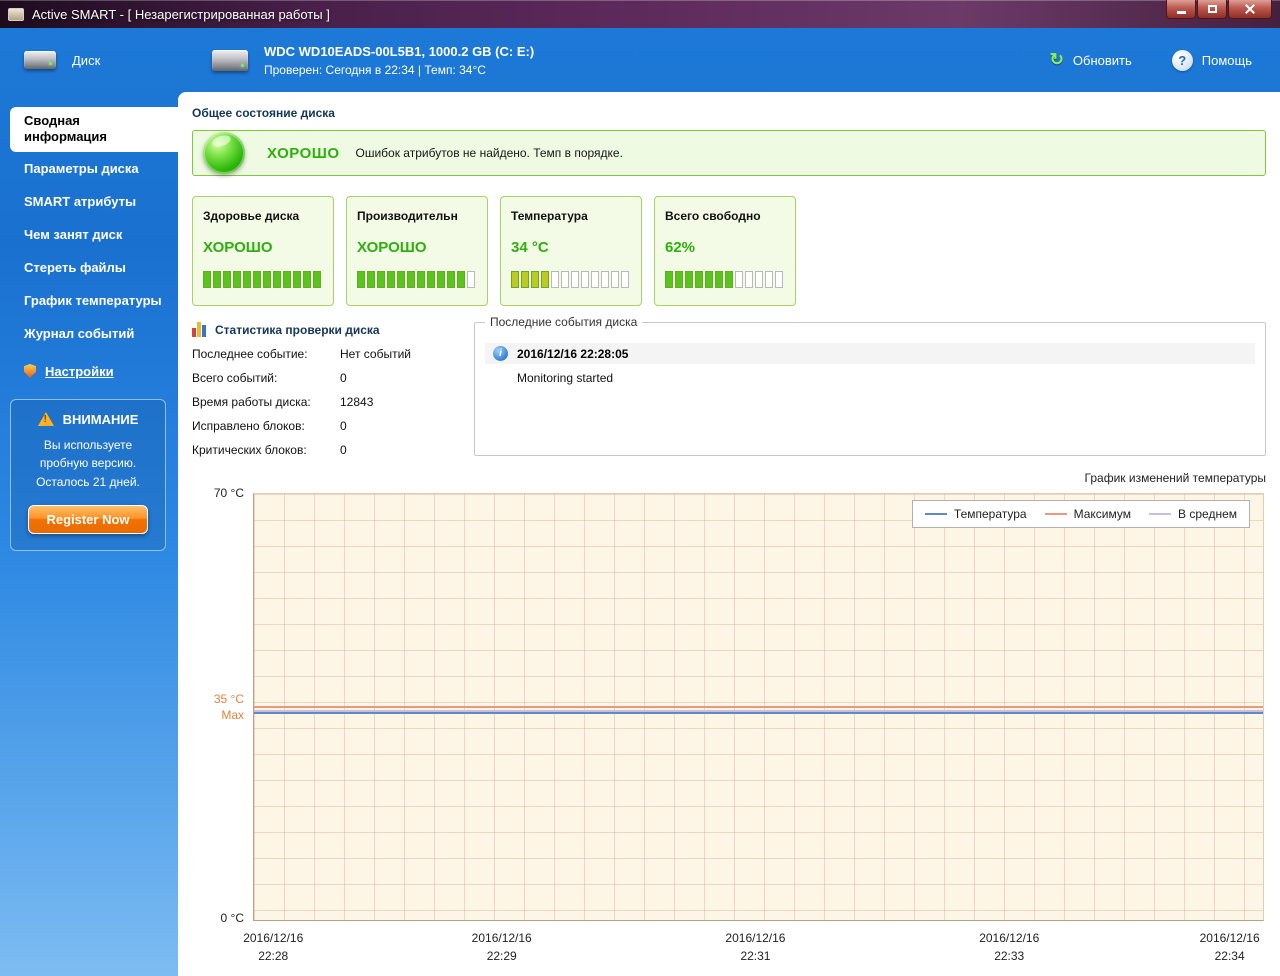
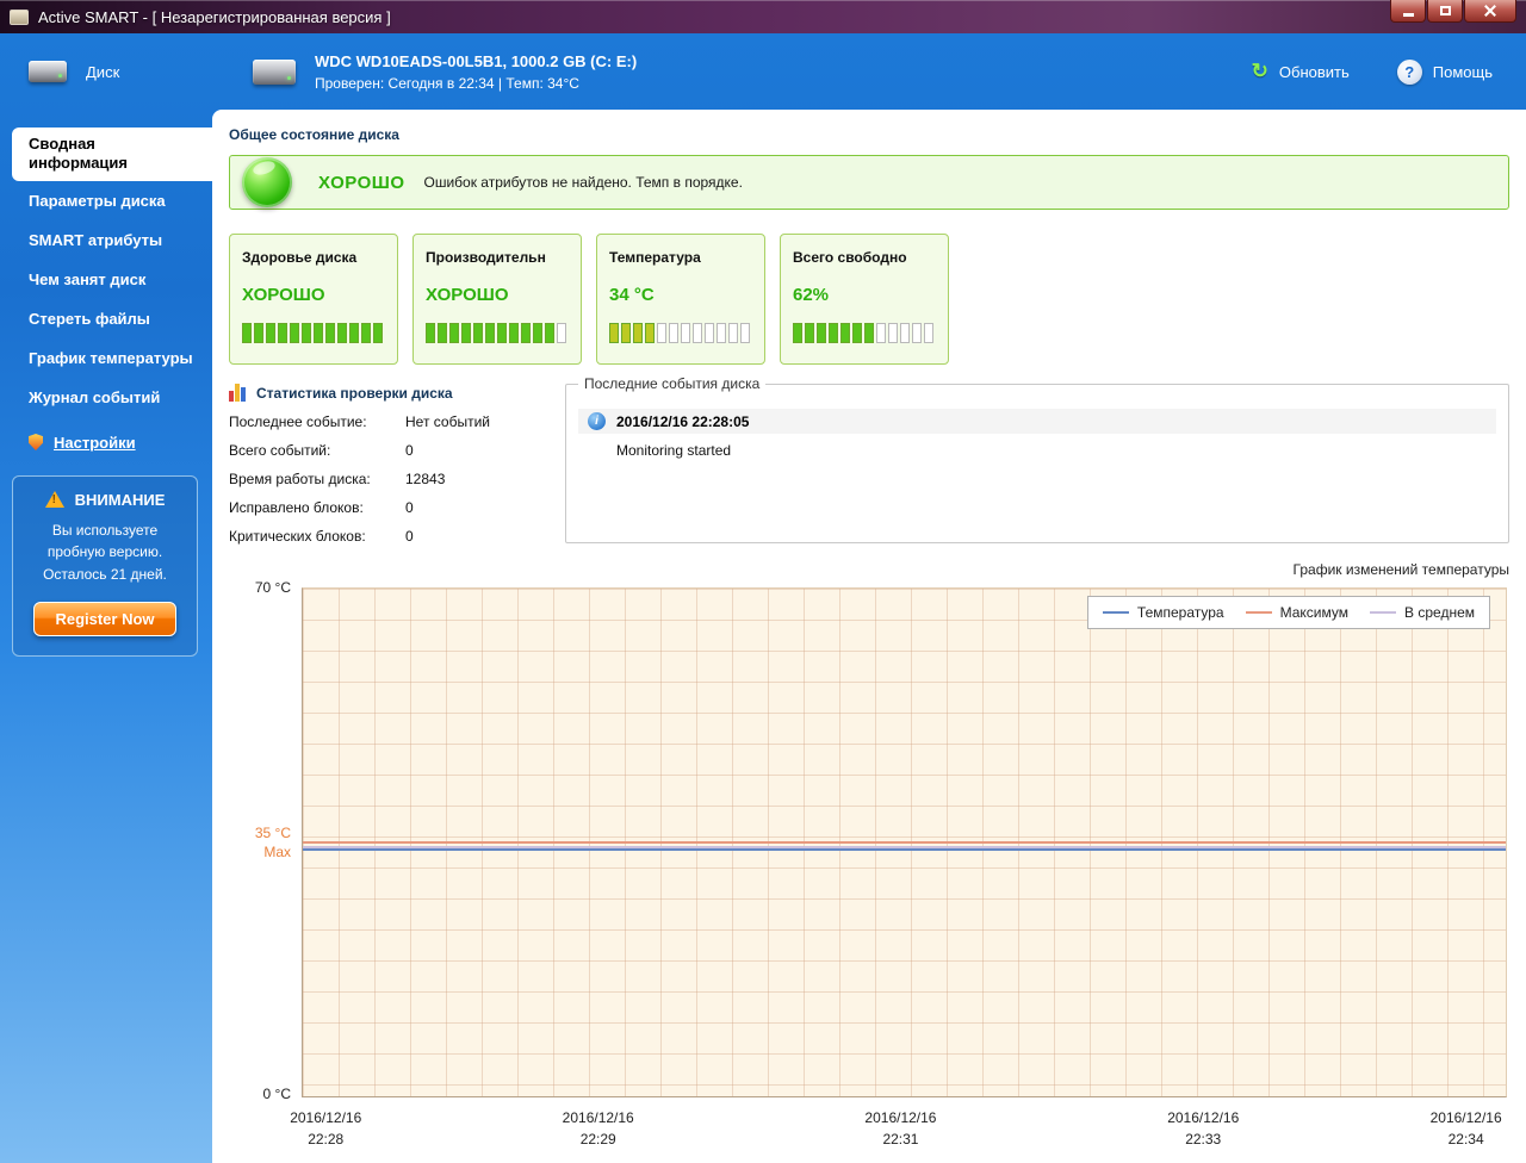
- Active SMART - [ Незарегистрированная работы ]
+ Active SMART - [ Незарегистрированная версия ]
  Диск
  WDC WD10EADS-00L5B1, 1000.2 GB (C: E:)
  Проверен: Сегодня в 22:34 | Темп: 34°C
  Обновить
  Помощь
  Сводная информация
  Параметры диска
  SMART атрибуты
  Чем занят диск
  Стереть файлы
  График температуры
  Журнал событий
  Настройки
  ВНИМАНИЕ
  Вы используете пробную версию. Осталось 21 дней.
  Register Now
  Общее состояние диска
  ХОРОШО
  Ошибок атрибутов не найдено. Темп в порядке.
  Здоровье диска
  ХОРОШО
  Производительн
  ХОРОШО
  Температура
  34 °C
  Всего свободно
  62%
  Статистика проверки диска
  Последнее событие:
  Нет событий
  Всего событий:
  0
  Время работы диска:
  12843
  Исправлено блоков:
  0
  Критических блоков:
  0
  Последние события диска
  2016/12/16 22:28:05
  Monitoring started
  График изменений температуры
  70 °C
  35 °C
  Max
  0 °C
  2016/12/16
  22:28
  2016/12/16
  22:29
  2016/12/16
  22:31
  2016/12/16
  22:33
  2016/12/16
  22:34
  Температура
  Максимум
  В среднем
